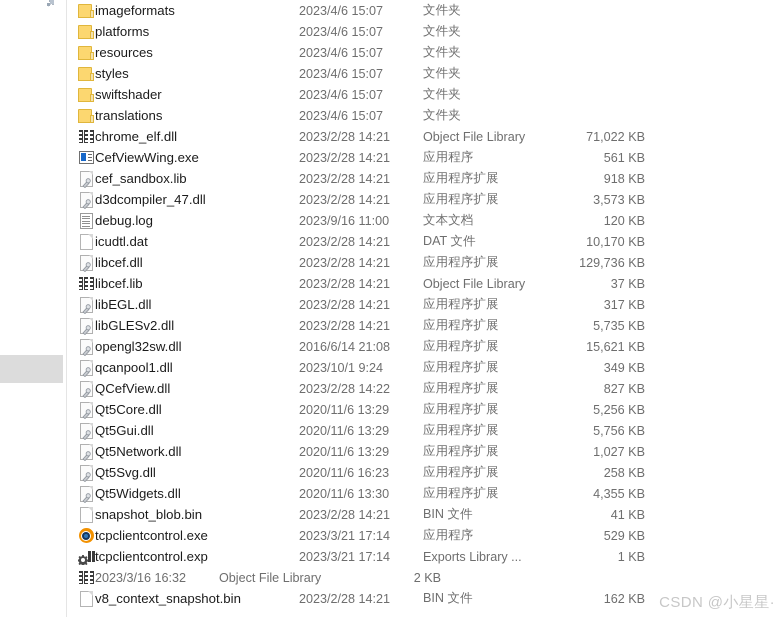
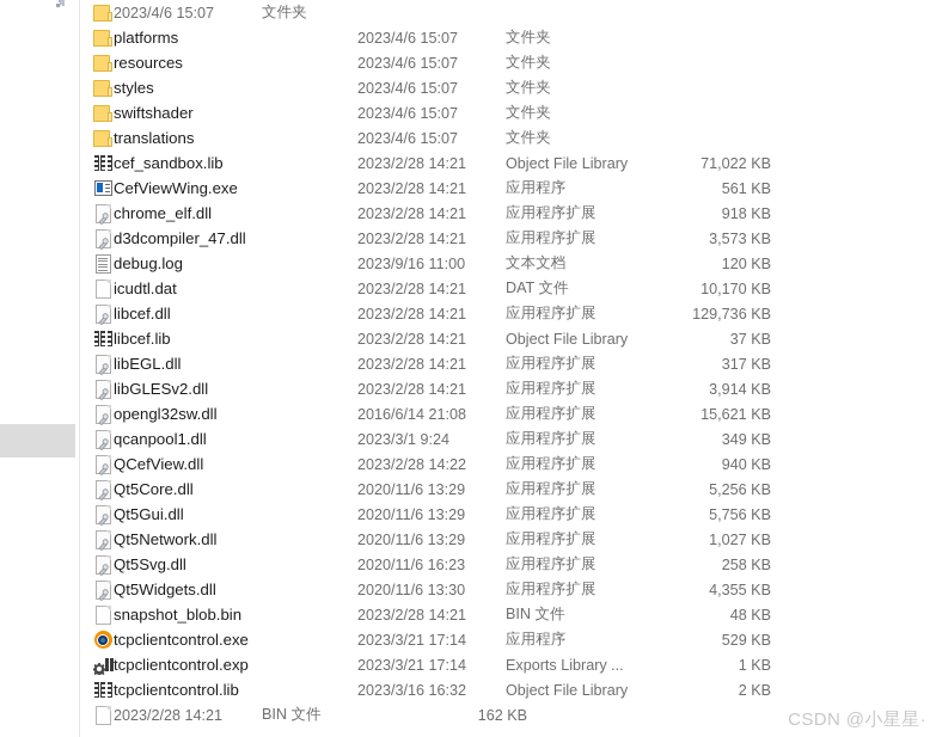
- imageformats
  2023/4/6 15:07
  文件夹
  platforms
  2023/4/6 15:07
  文件夹
  resources
  2023/4/6 15:07
  文件夹
  styles
  2023/4/6 15:07
  文件夹
  swiftshader
  2023/4/6 15:07
  文件夹
  translations
  2023/4/6 15:07
  文件夹
- chrome_elf.dll
+ cef_sandbox.lib
  2023/2/28 14:21
  Object File Library
  71,022 KB
  CefViewWing.exe
  2023/2/28 14:21
  应用程序
  561 KB
- cef_sandbox.lib
+ chrome_elf.dll
  2023/2/28 14:21
  应用程序扩展
  918 KB
  d3dcompiler_47.dll
  2023/2/28 14:21
  应用程序扩展
  3,573 KB
  debug.log
  2023/9/16 11:00
  文本文档
  120 KB
  icudtl.dat
  2023/2/28 14:21
  DAT 文件
  10,170 KB
  libcef.dll
  2023/2/28 14:21
  应用程序扩展
  129,736 KB
  libcef.lib
  2023/2/28 14:21
  Object File Library
  37 KB
  libEGL.dll
  2023/2/28 14:21
  应用程序扩展
  317 KB
  libGLESv2.dll
  2023/2/28 14:21
  应用程序扩展
- 5,735 KB
+ 3,914 KB
  opengl32sw.dll
  2016/6/14 21:08
  应用程序扩展
  15,621 KB
  qcanpool1.dll
- 2023/10/1 9:24
+ 2023/3/1 9:24
  应用程序扩展
  349 KB
  QCefView.dll
  2023/2/28 14:22
  应用程序扩展
- 827 KB
+ 940 KB
  Qt5Core.dll
  2020/11/6 13:29
  应用程序扩展
  5,256 KB
  Qt5Gui.dll
  2020/11/6 13:29
  应用程序扩展
  5,756 KB
  Qt5Network.dll
  2020/11/6 13:29
  应用程序扩展
  1,027 KB
  Qt5Svg.dll
  2020/11/6 16:23
  应用程序扩展
  258 KB
  Qt5Widgets.dll
  2020/11/6 13:30
  应用程序扩展
  4,355 KB
  snapshot_blob.bin
  2023/2/28 14:21
  BIN 文件
- 41 KB
+ 48 KB
  tcpclientcontrol.exe
  2023/3/21 17:14
  应用程序
  529 KB
  tcpclientcontrol.exp
  2023/3/21 17:14
  Exports Library ...
  1 KB
+ tcpclientcontrol.lib
  2023/3/16 16:32
  Object File Library
  2 KB
- v8_context_snapshot.bin
  2023/2/28 14:21
  BIN 文件
  162 KB
  CSDN @小星星·
